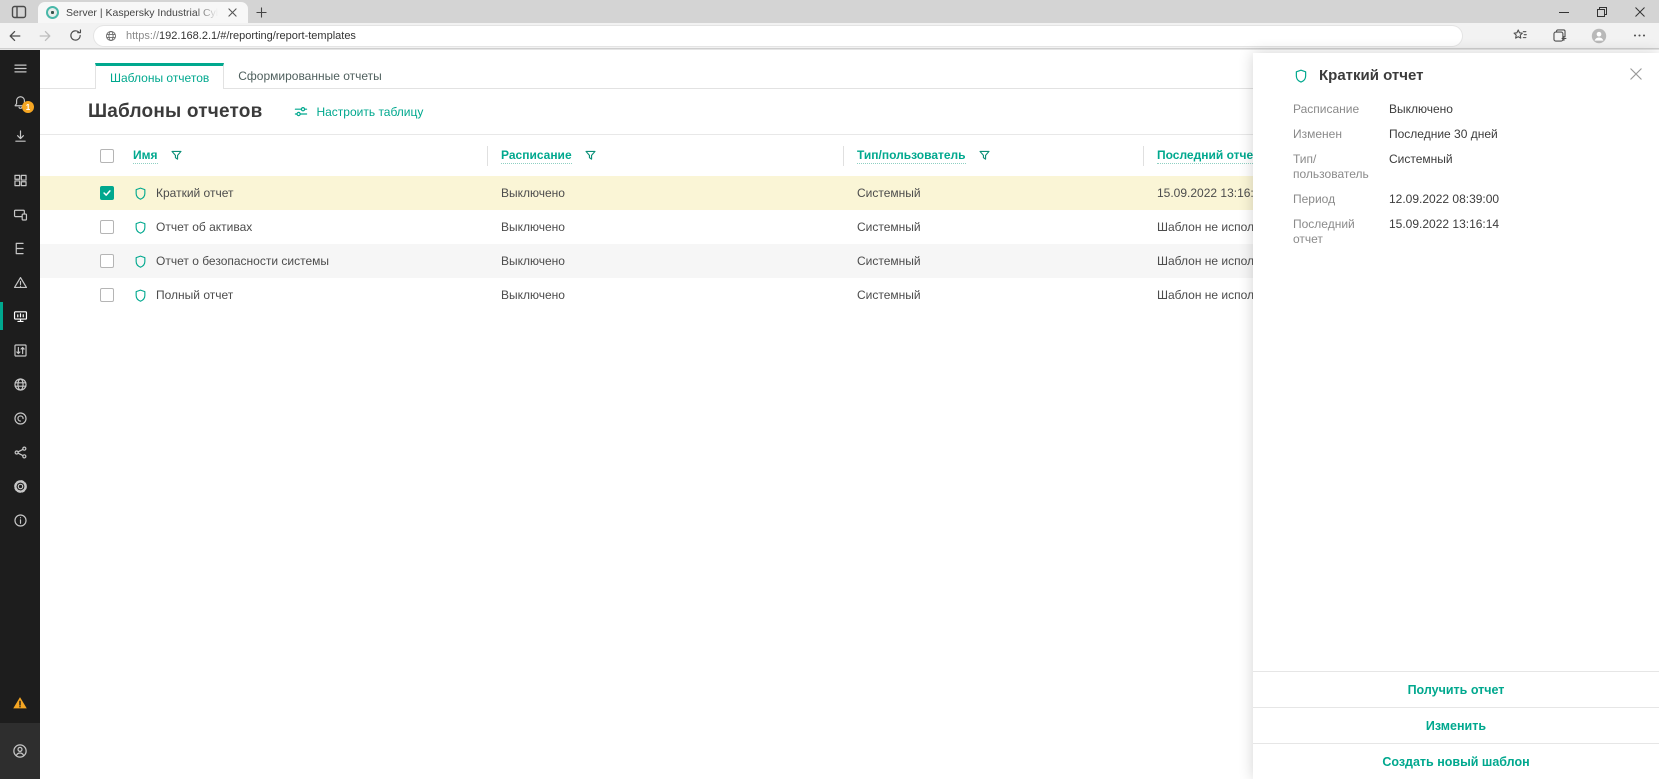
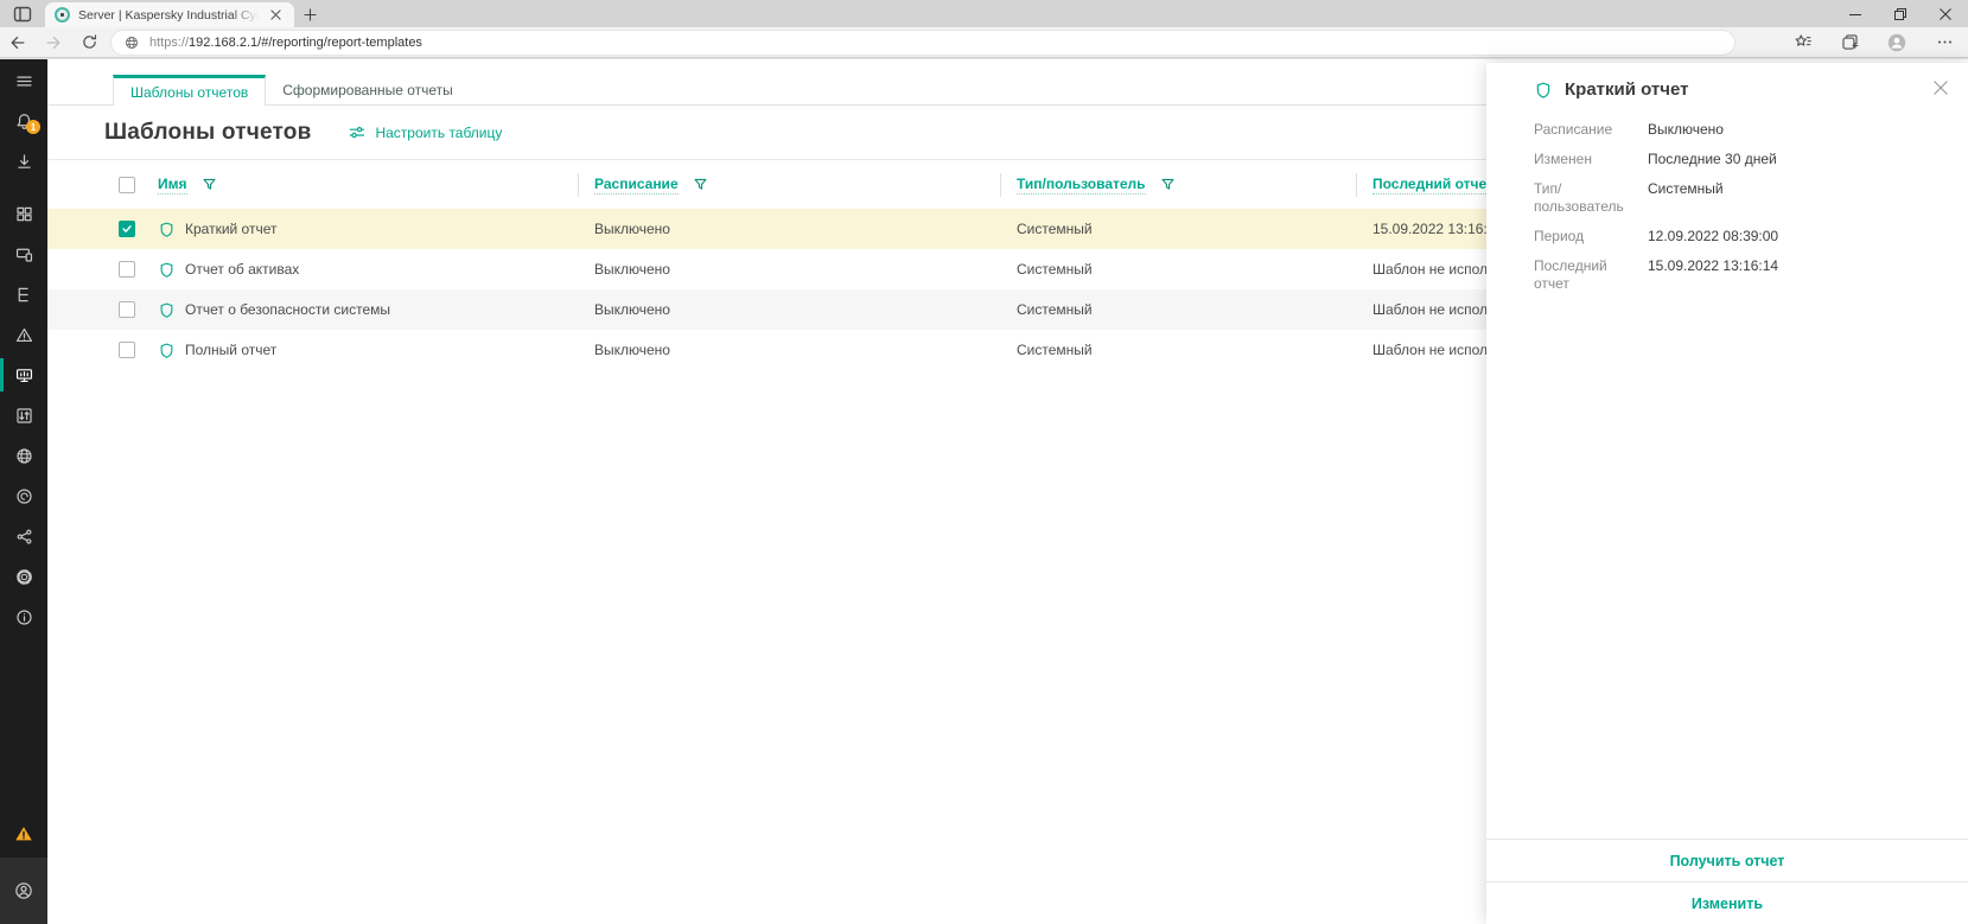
  Server | Kaspersky Industrial Cy
  https://192.168.2.1/#/reporting/report-templates
  1
  Шаблоны отчетов
  Сформированные отчеты
  Шаблоны отчетов
  Настроить таблицу
  Имя
  Расписание
  Тип/пользователь
  Последний отче
  Краткий отчет
  Выключено
  Системный
  15.09.2022 13:16
  Отчет об активах
  Выключено
  Системный
  Отчет о безопасности системы
  Выключено
  Системный
  Полный отчет
  Выключено
  Системный
  Краткий отчет
  Расписание
  Выключено
  Изменен
  Последние 30 дней
  Тип/пользователь
  Системный
  Период
  12.09.2022 08:39:00
  Последний отчет
  15.09.2022 13:16:14
  Получить отчет
  Изменить
- Создать новый шаблон
